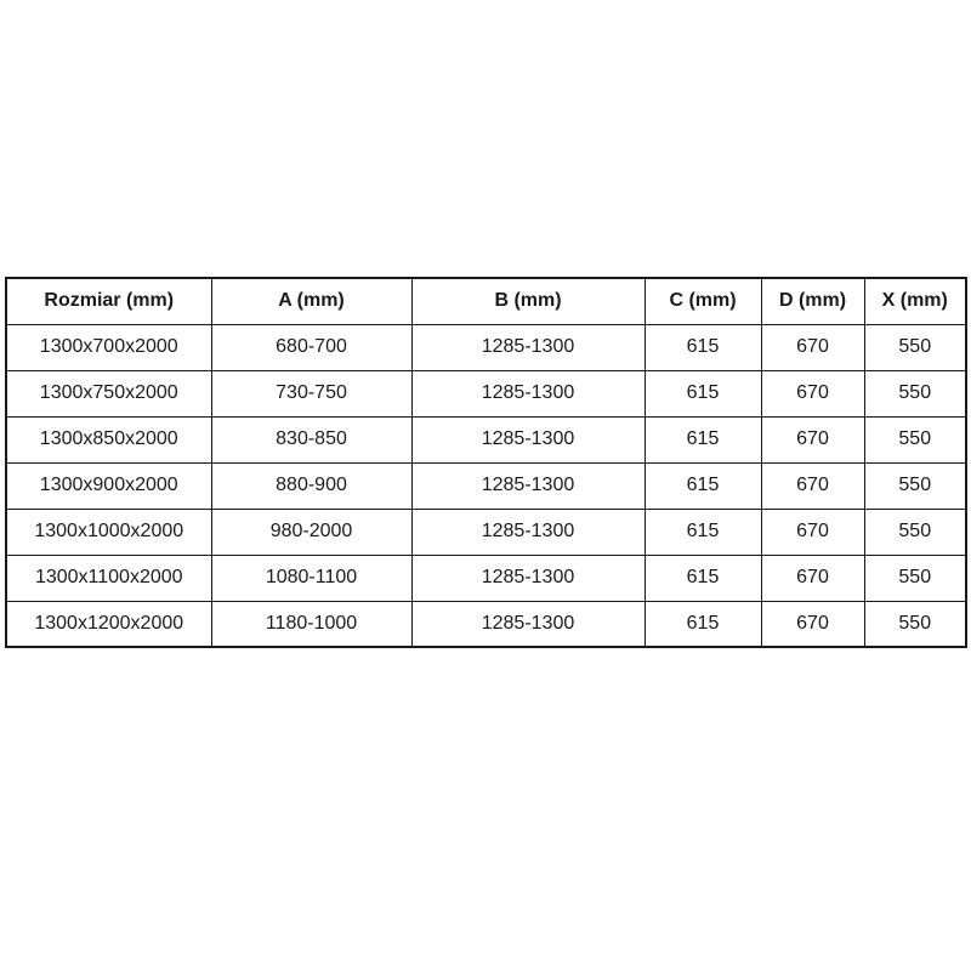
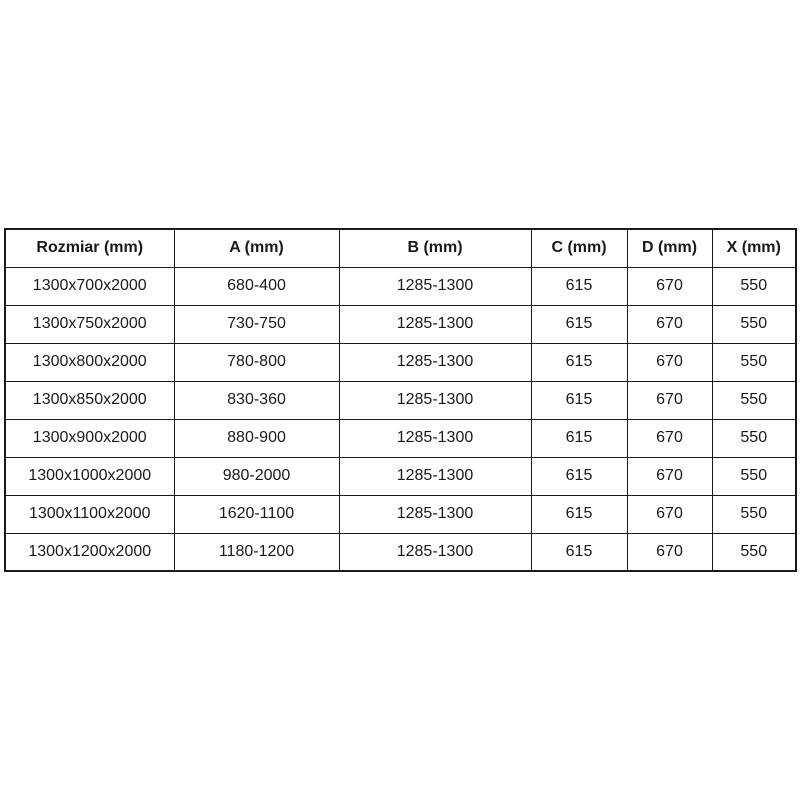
  Rozmiar (mm)	A (mm)	B (mm)	C (mm)	D (mm)	X (mm)
- 1300x700x2000	680-700	1285-1300	615	670	550
+ 1300x700x2000	680-400	1285-1300	615	670	550
  1300x750x2000	730-750	1285-1300	615	670	550
+ 1300x800x2000	780-800	1285-1300	615	670	550
- 1300x850x2000	830-850	1285-1300	615	670	550
+ 1300x850x2000	830-360	1285-1300	615	670	550
  1300x900x2000	880-900	1285-1300	615	670	550
  1300x1000x2000	980-2000	1285-1300	615	670	550
- 1300x1100x2000	1080-1100	1285-1300	615	670	550
+ 1300x1100x2000	1620-1100	1285-1300	615	670	550
- 1300x1200x2000	1180-1000	1285-1300	615	670	550
+ 1300x1200x2000	1180-1200	1285-1300	615	670	550
